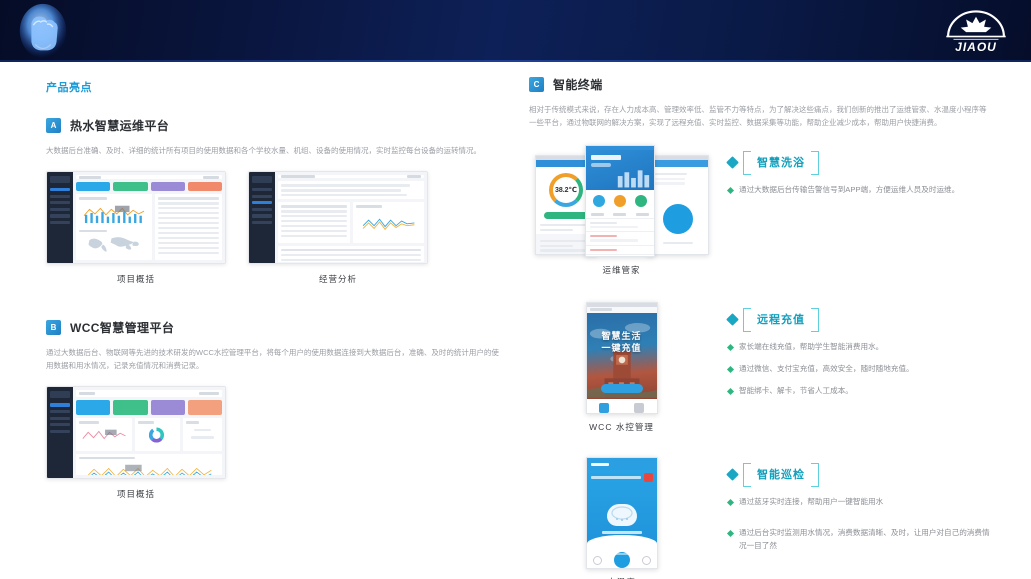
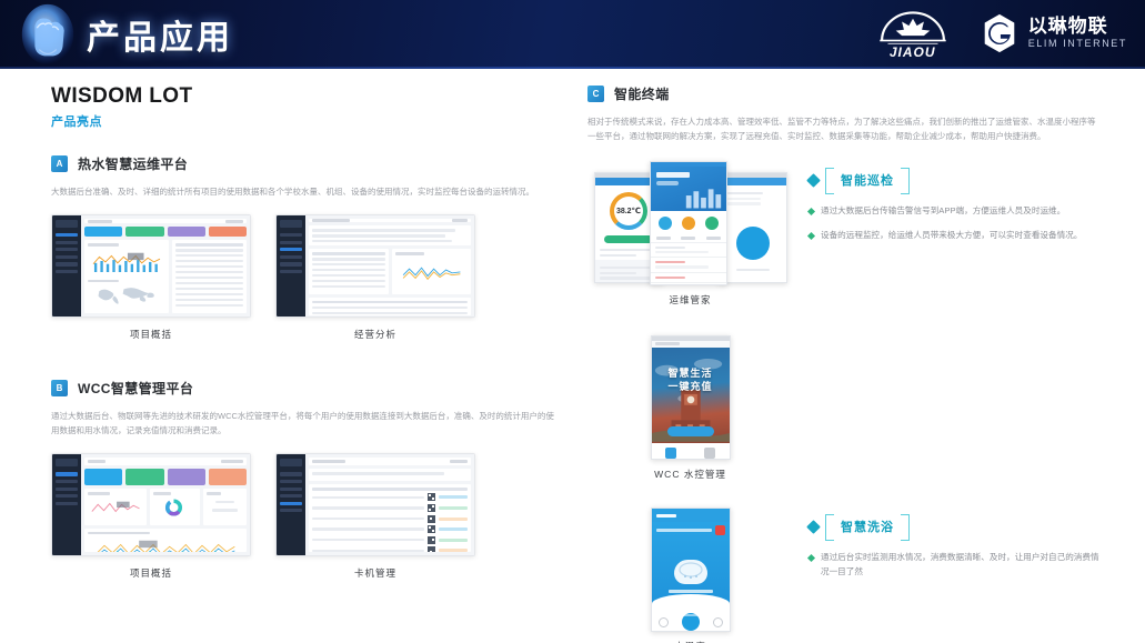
+ 产品应用
  JIAOU
+ 以琳物联
+ ELIM INTERNET
+ WISDOM LOT
  产品亮点
  A
  热水智慧运维平台
  大数据后台准确、及时、详细的统计所有项目的使用数据和各个学校水量、机组、设备的使用情况，实时监控每台设备的运转情况。
  项目概括
  经营分析
  B
  WCC智慧管理平台
  通过大数据后台、物联网等先进的技术研发的WCC水控管理平台，将每个用户的使用数据连接到大数据后台，准确、及时的统计用户的使用数据和用水情况，记录充值情况和消费记录。
  项目概括
+ 卡机管理
  C
  智能终端
  相对于传统模式来说，存在人力成本高、管理效率低、监管不力等特点，为了解决这些痛点，我们创新的推出了运维管家、水温度小程序等一些平台，通过物联网的解决方案，实现了远程充值、实时监控、数据采集等功能，帮助企业减少成本，帮助用户快捷消费。
  运维管家
- 智慧洗浴
+ 智能巡检
  通过大数据后台传输告警信号到APP端，方便运维人员及时运维。
+ 设备的远程监控，给运维人员带来极大方便，可以实时查看设备情况。
  智慧生活
  一键充值
  WCC 水控管理
- 远程充值
- 家长端在线充值，帮助学生智能消费用水。
- 通过微信、支付宝充值，高效安全，随时随地充值。
- 智能绑卡、解卡，节省人工成本。
- 智能巡检
+ 智慧洗浴
- 通过蓝牙实时连接，帮助用户一键智能用水
  通过后台实时监测用水情况，消费数据清晰、及时，让用户对自己的消费情况一目了然
